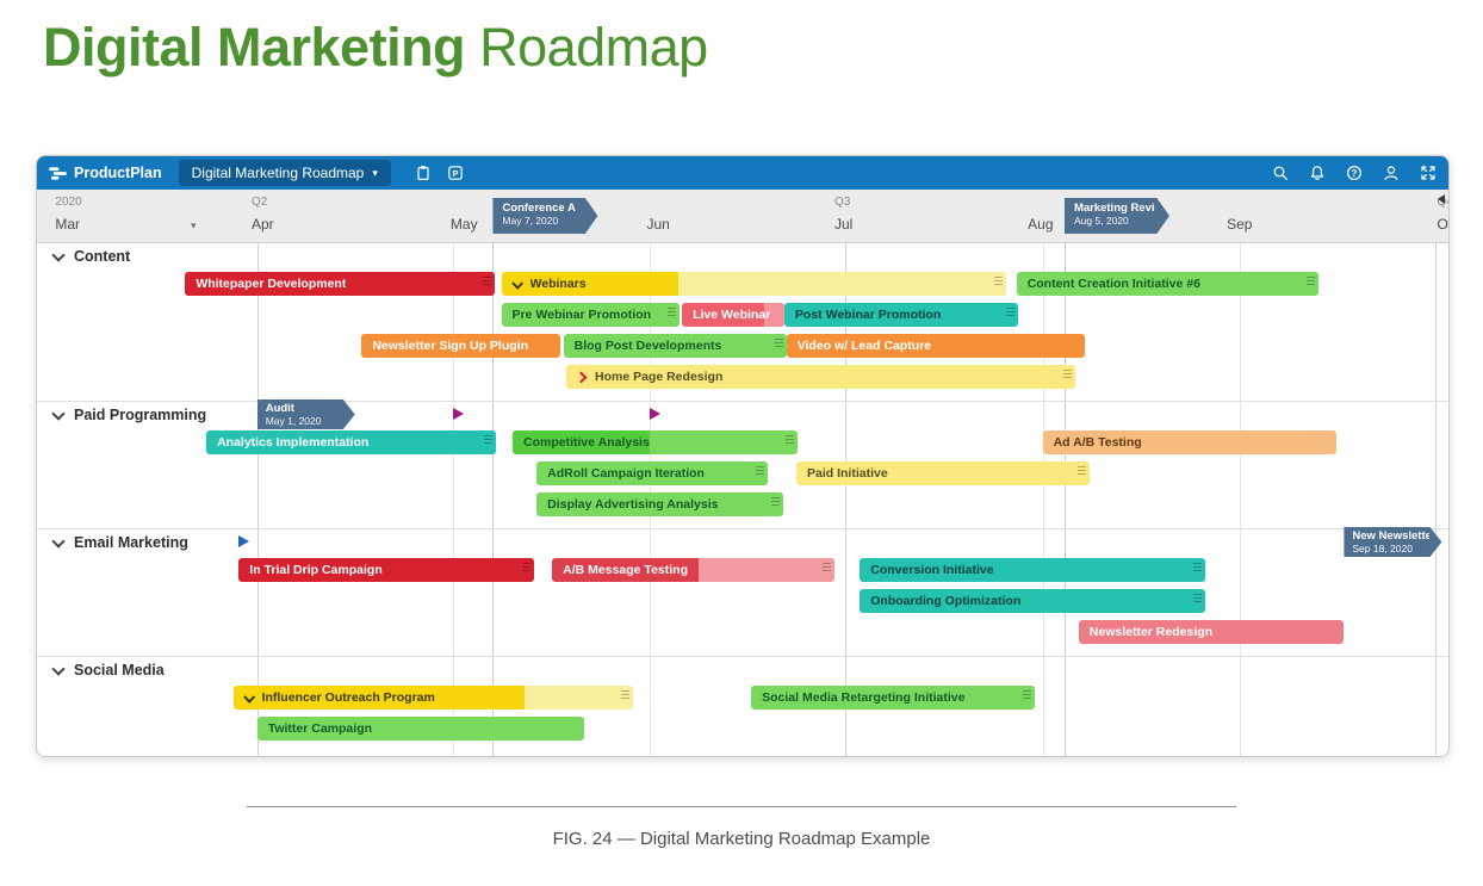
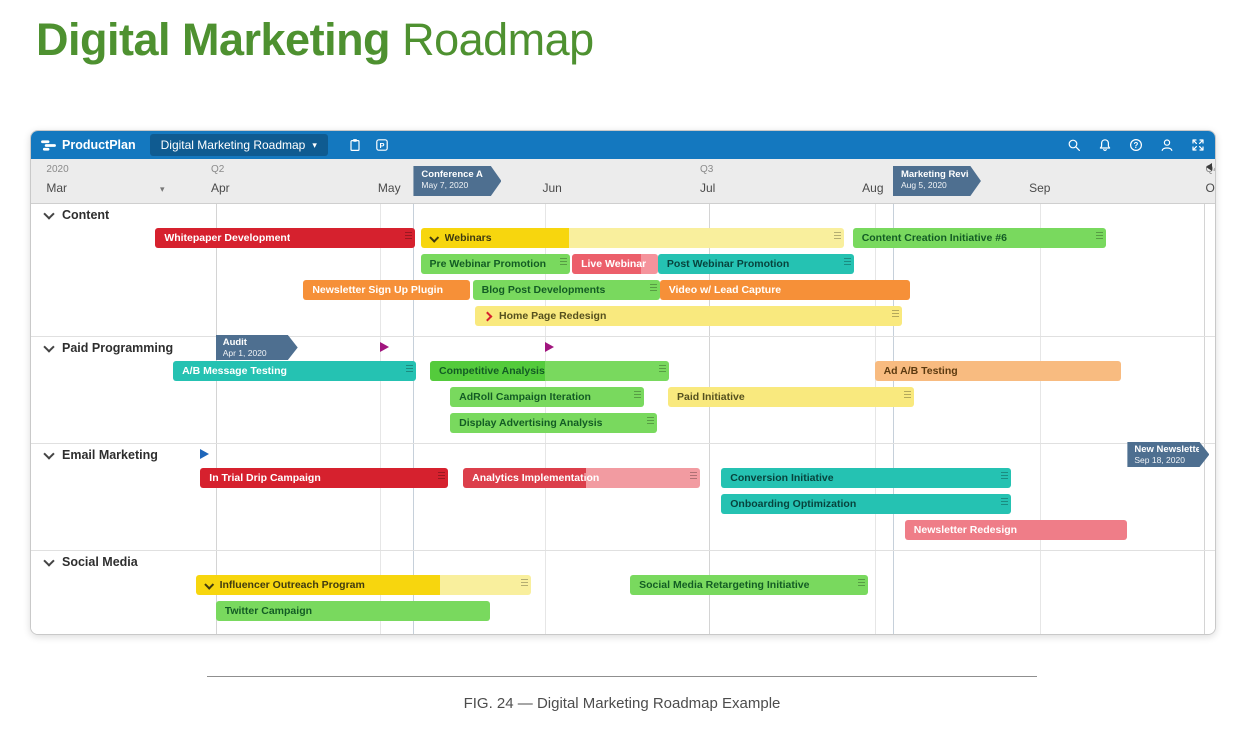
  Digital Marketing Roadmap
  ProductPlan
  Digital Marketing Roadmap
  ▾
  P
  ?
  2020
  Q2
  Q3
  Mar
  Apr
  May
  Jun
  Jul
  Aug
  Sep
  ▾
  Conference A
  May 7, 2020
  Marketing Revi
  Aug 5, 2020
  Content
  Whitepaper Development
  Webinars
  Content Creation Initiative #6
  Pre Webinar Promotion
  Live Webinar
  Post Webinar Promotion
  Newsletter Sign Up Plugin
  Blog Post Developments
  Video w/ Lead Capture
  Home Page Redesign
  Paid Programming
  Audit
- May 1, 2020
+ Apr 1, 2020
- Analytics Implementation
+ A/B Message Testing
  Competitive Analysis
  Ad A/B Testing
  AdRoll Campaign Iteration
  Paid Initiative
  Display Advertising Analysis
  Email Marketing
  New Newslette
  Sep 18, 2020
  In Trial Drip Campaign
- A/B Message Testing
+ Analytics Implementation
  Conversion Initiative
  Onboarding Optimization
  Newsletter Redesign
  Social Media
  Influencer Outreach Program
  Social Media Retargeting Initiative
  Twitter Campaign
  FIG. 24 — Digital Marketing Roadmap Example
